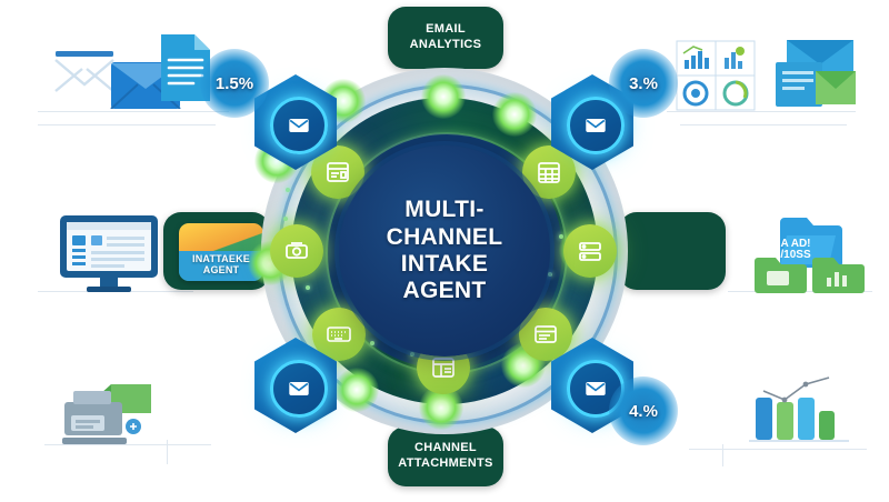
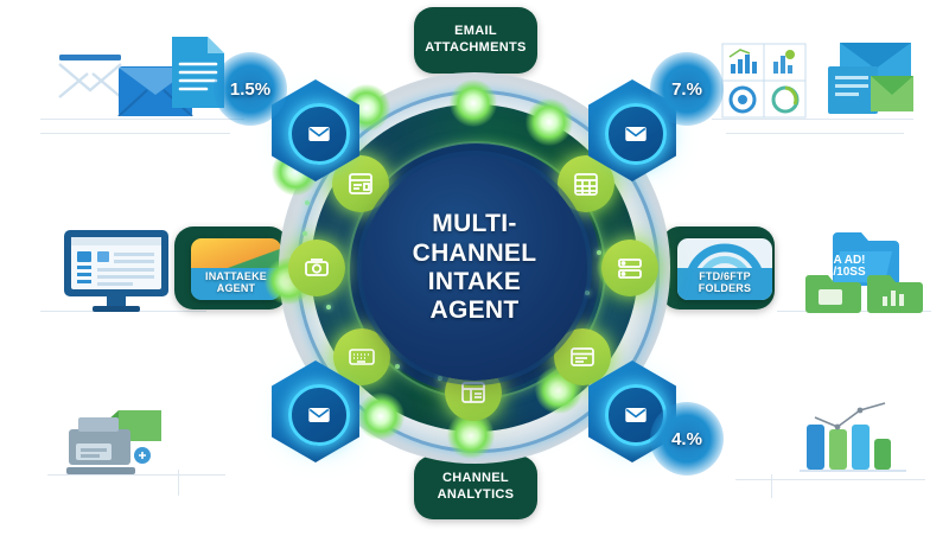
  A AD!
  /10SS
  EMAIL
- ANALYTICS
+ ATTACHMENTS
  CHANNEL
- ATTACHMENTS
+ ANALYTICS
  INATTAEKE
  AGENT
+ FTD/6FTP
+ FOLDERS
  1.5%
- 3.%
+ 7.%
  4.%
  MULTI-
  CHANNEL
  INTAKE
  AGENT
